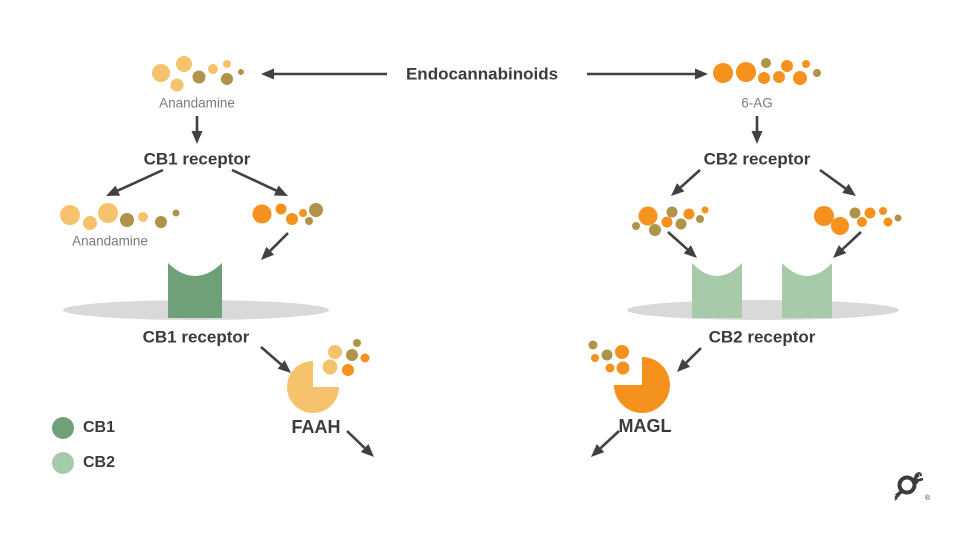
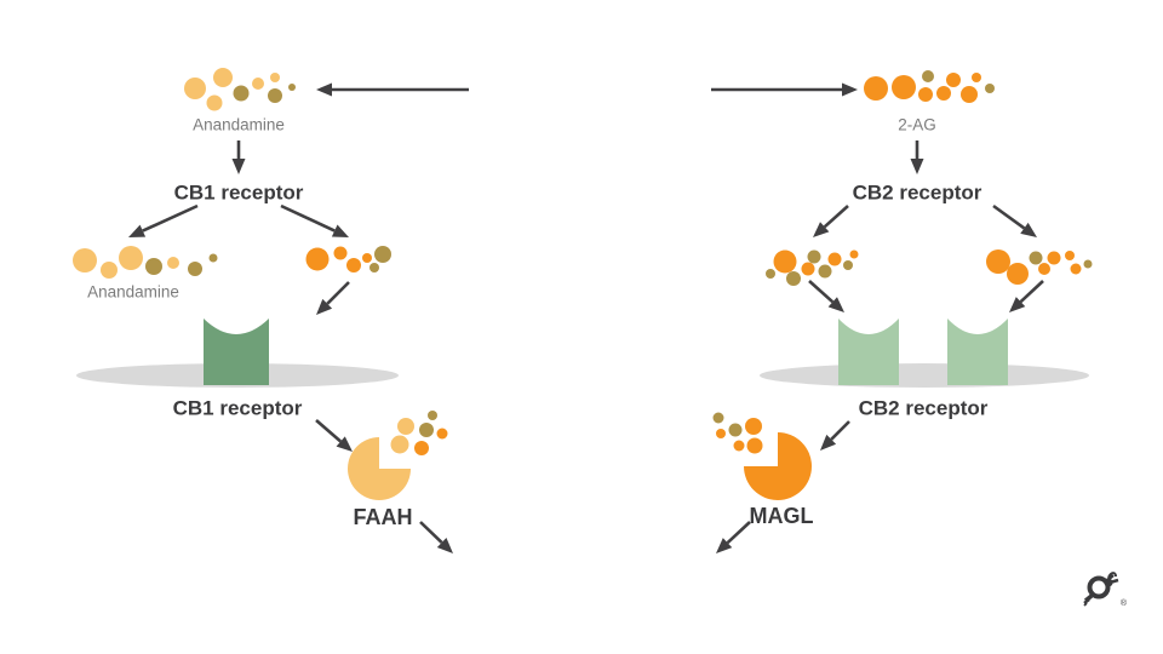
- Endocannabinoids
  Anandamine
- 6-AG
+ 2-AG
  CB1 receptor
  Anandamine
  CB1 receptor
  FAAH
  CB2 receptor
  CB2 receptor
  MAGL
- CB1
- CB2
